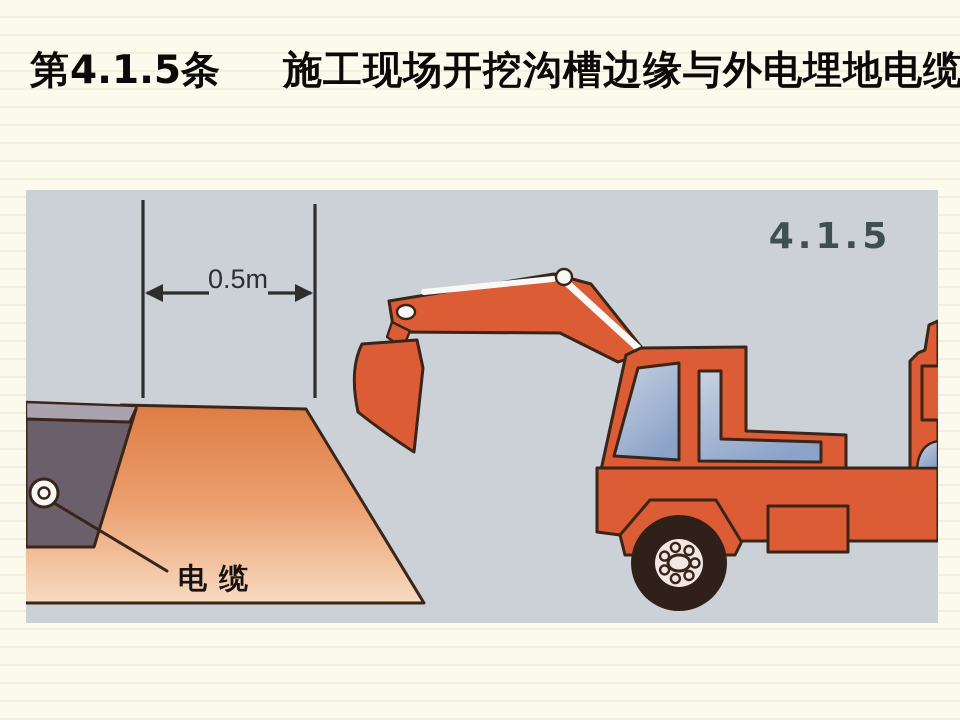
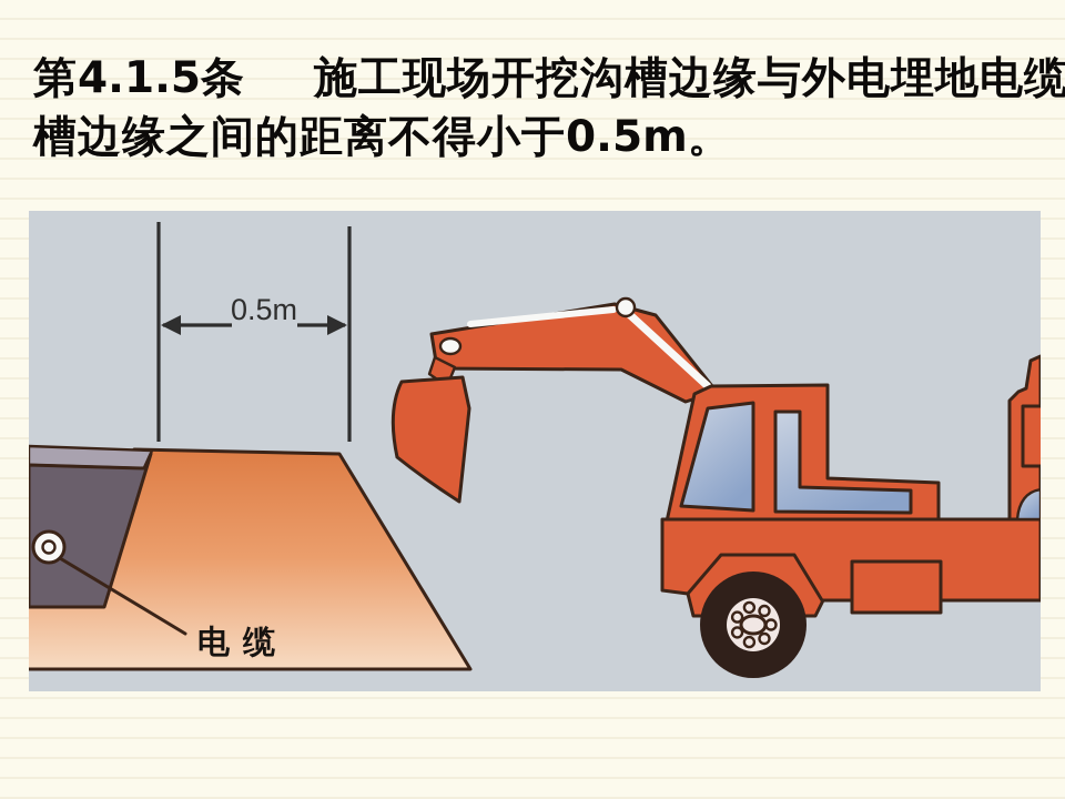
  第4.1.5条 施工现场开挖沟槽边缘与外电埋地电缆
+ 槽边缘之间的距离不得小于0.5m。
  0.5m
  电缆
- 4.1.5
